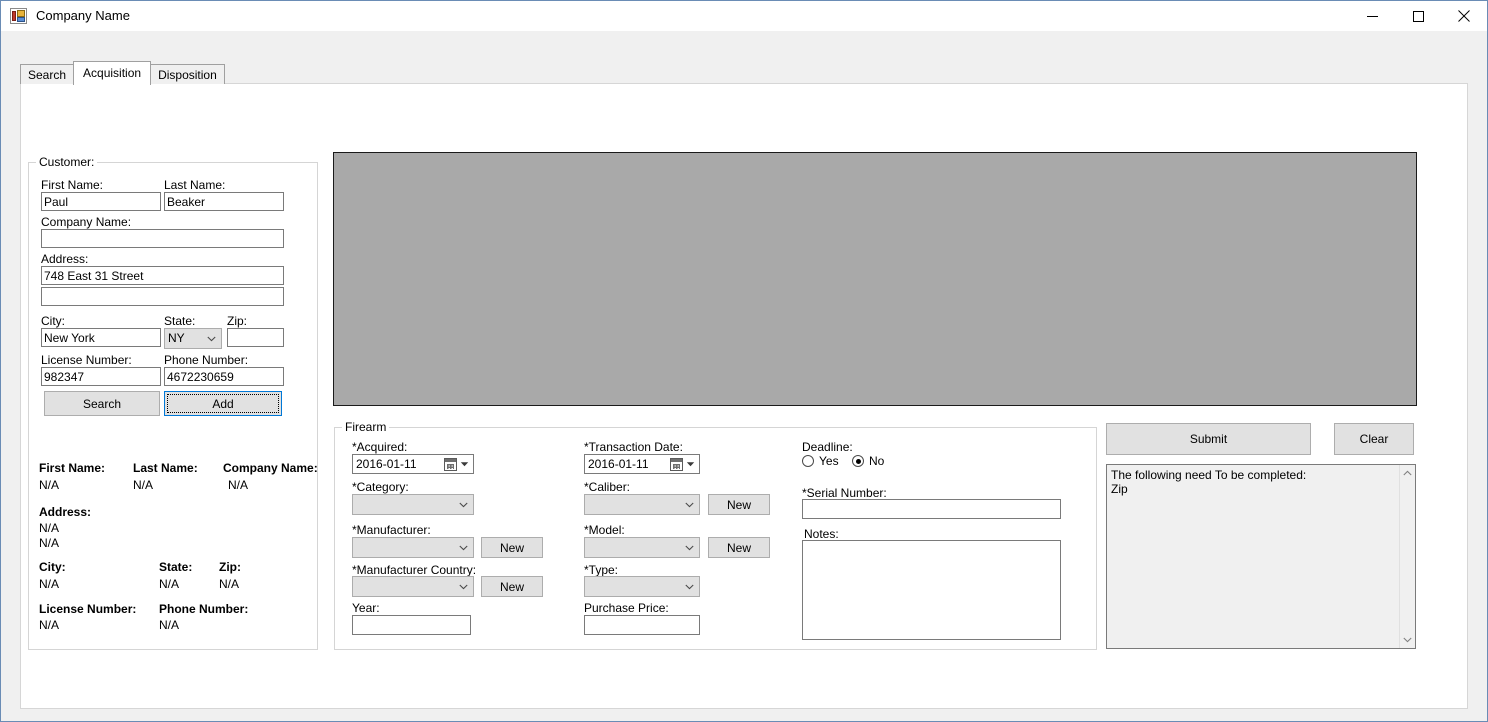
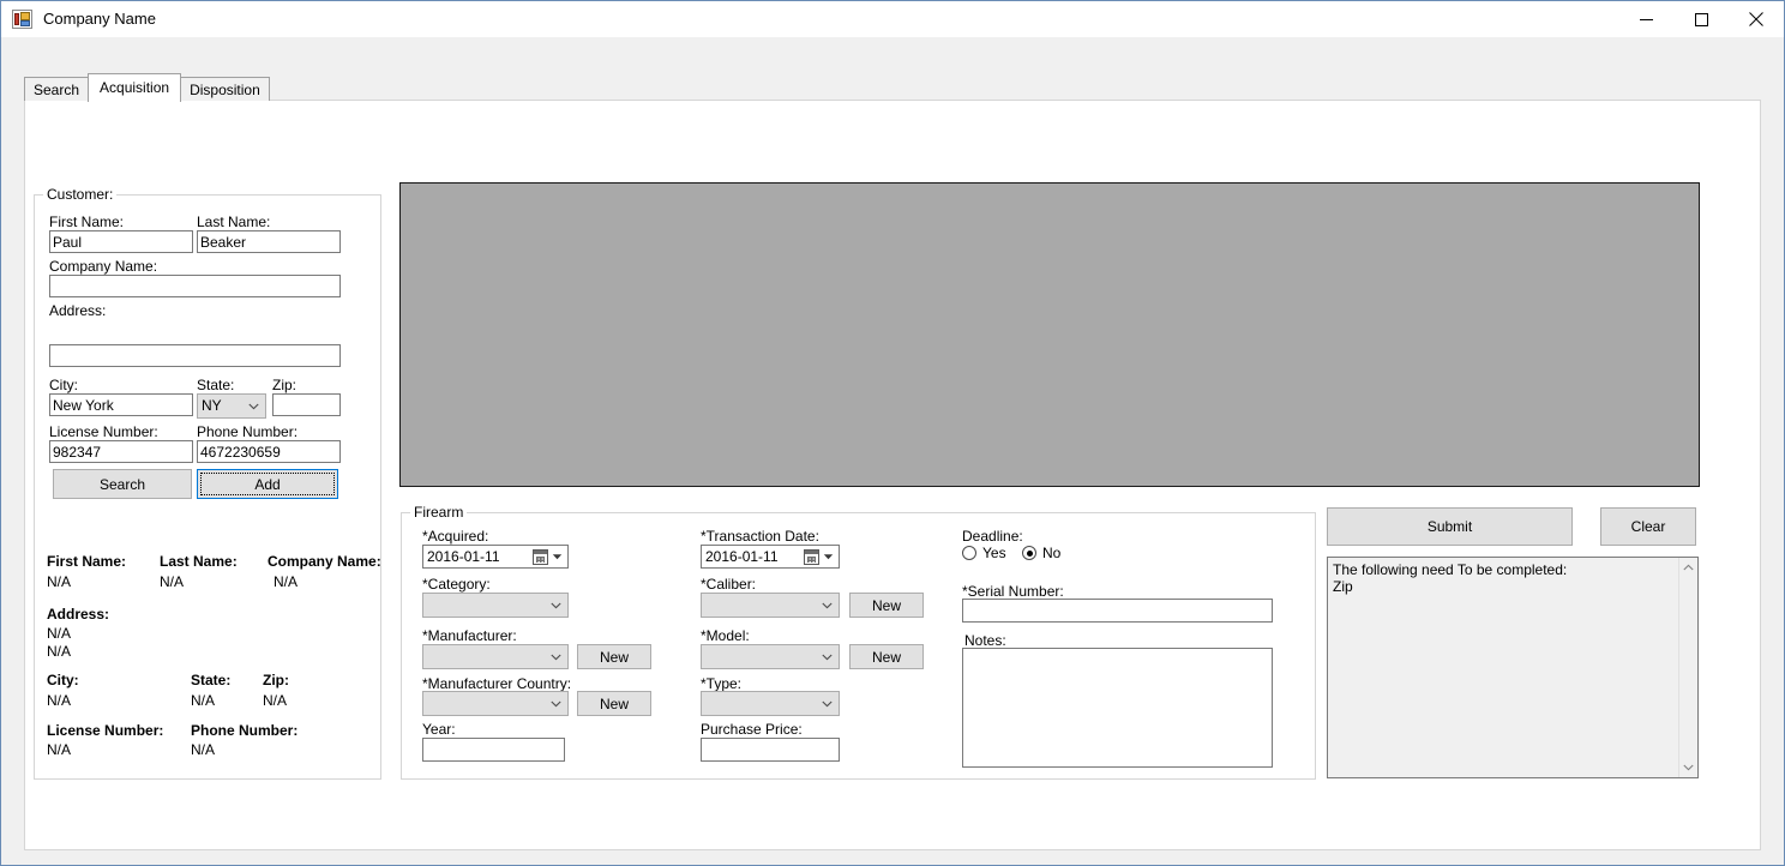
  Company Name
  Search
  Acquisition
  Disposition
  Customer:
  First Name:
  Last Name:
  Paul
  Beaker
  Company Name:
  Address:
- 748 East 31 Street
  City:
  State:
  Zip:
  New York
  NY
  License Number:
  Phone Number:
  982347
  4672230659
  Search
  Add
  First Name:
  Last Name:
  Company Name:
  N/A
  N/A
  N/A
  Address:
  N/A
  N/A
  City:
  State:
  Zip:
  N/A
  N/A
  N/A
  License Number:
  Phone Number:
  N/A
  N/A
  Firearm
  *Acquired:
  2016-01-11
  *Category:
  *Manufacturer:
  New
  *Manufacturer Country:
  New
  Year:
  *Transaction Date:
  2016-01-11
  *Caliber:
  New
  *Model:
  New
  *Type:
  Purchase Price:
  Deadline:
  Yes
  No
  *Serial Number:
  Notes:
  Submit
  Clear
  The following need To be completed:
  Zip
